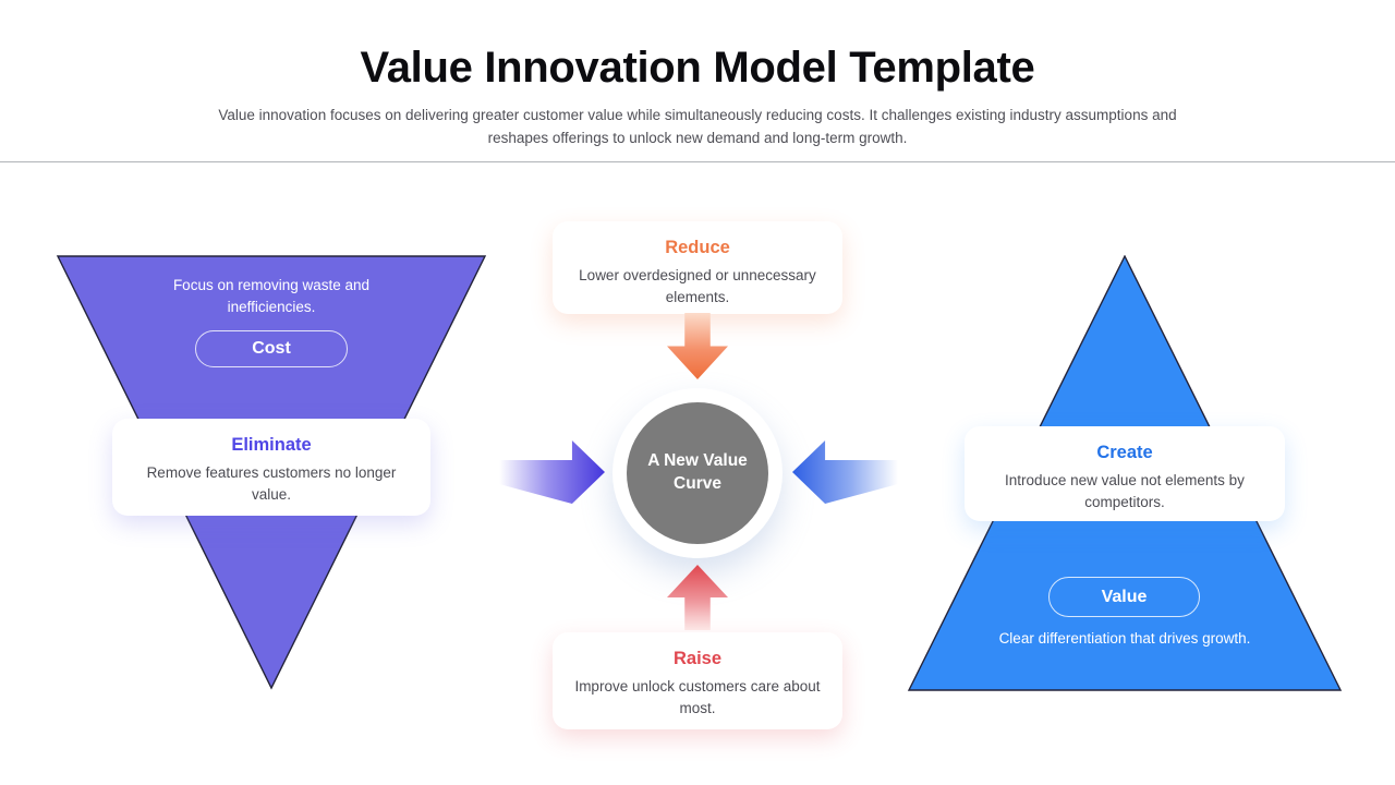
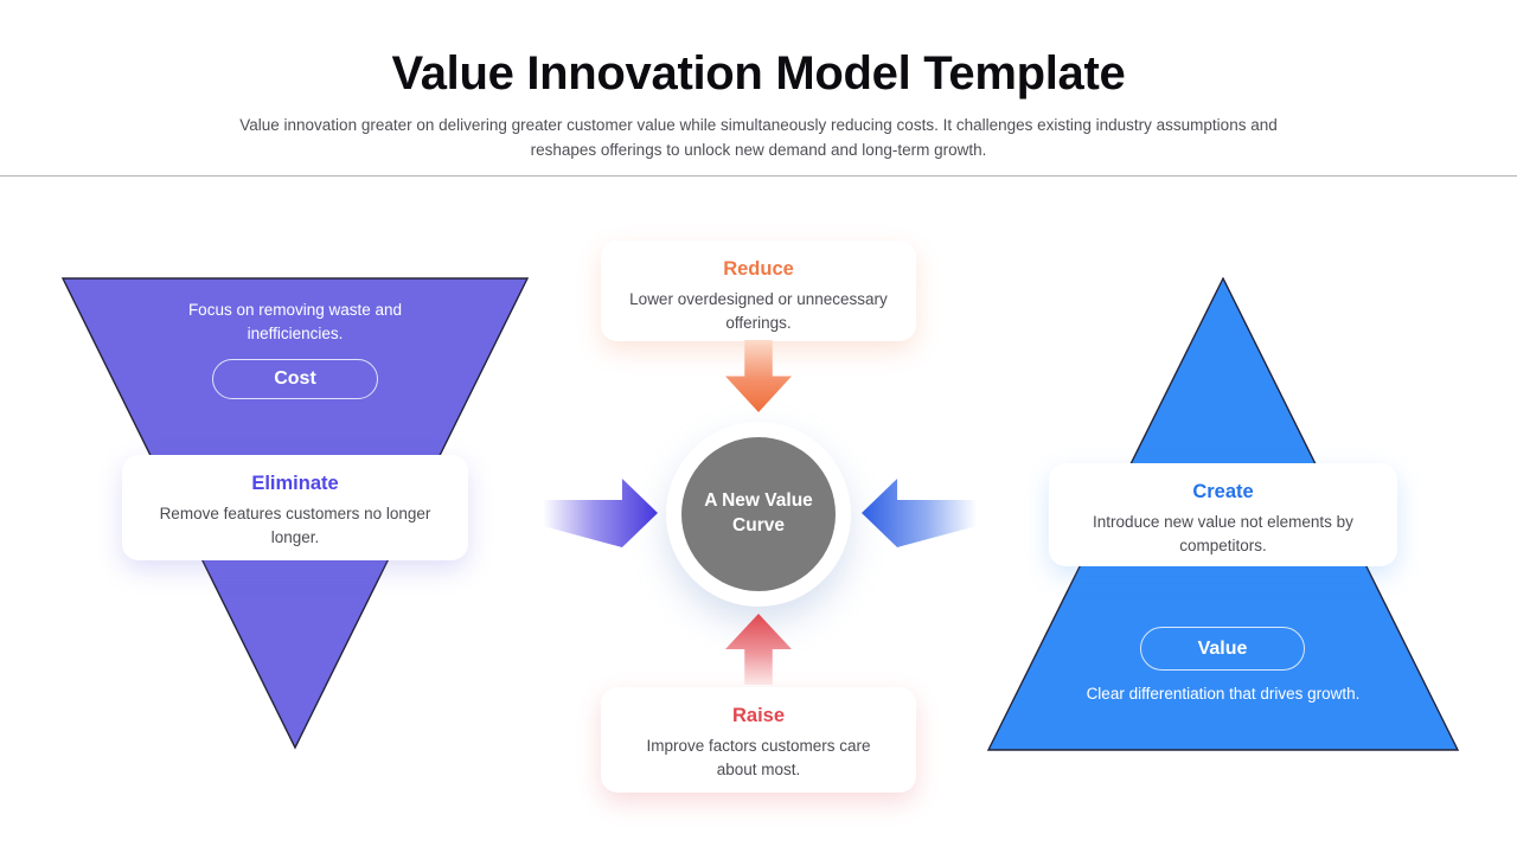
  Value Innovation Model Template
- Value innovation focuses on delivering greater customer value while simultaneously reducing costs. It challenges existing industry assumptions and reshapes offerings to unlock new demand and long-term growth.
+ Value innovation greater on delivering greater customer value while simultaneously reducing costs. It challenges existing industry assumptions and reshapes offerings to unlock new demand and long-term growth.
  Focus on removing waste and inefficiencies.
  Cost
  Eliminate
- Remove features customers no longer value.
+ Remove features customers no longer longer.
  Value
  Clear differentiation that drives growth.
  Create
  Introduce new value not elements by competitors.
  Reduce
- Lower overdesigned or unnecessary elements.
+ Lower overdesigned or unnecessary offerings.
  A New Value Curve
  Raise
- Improve unlock customers care about most.
+ Improve factors customers care about most.
